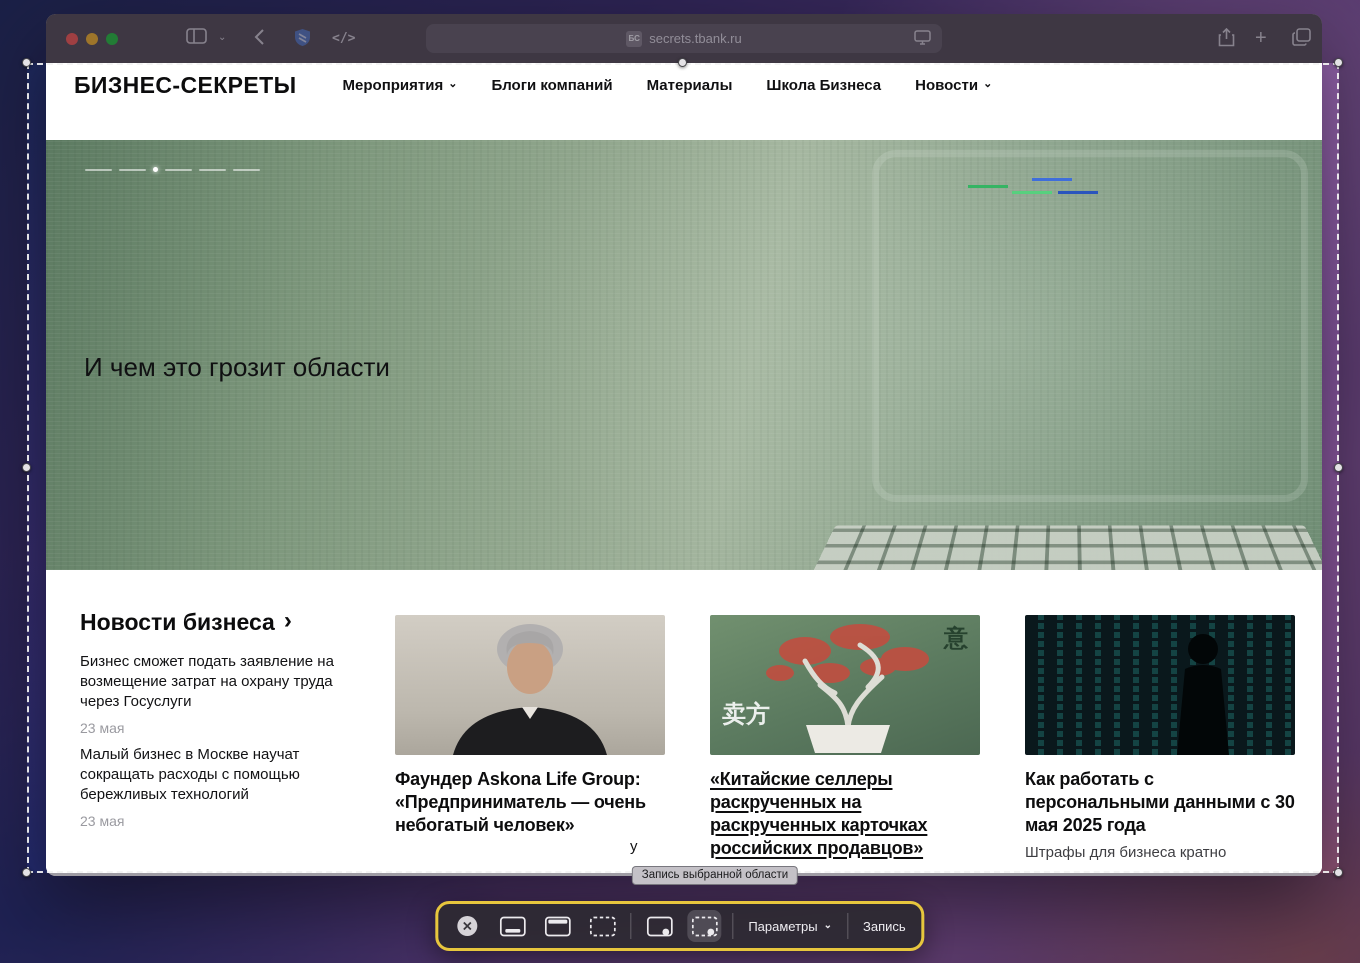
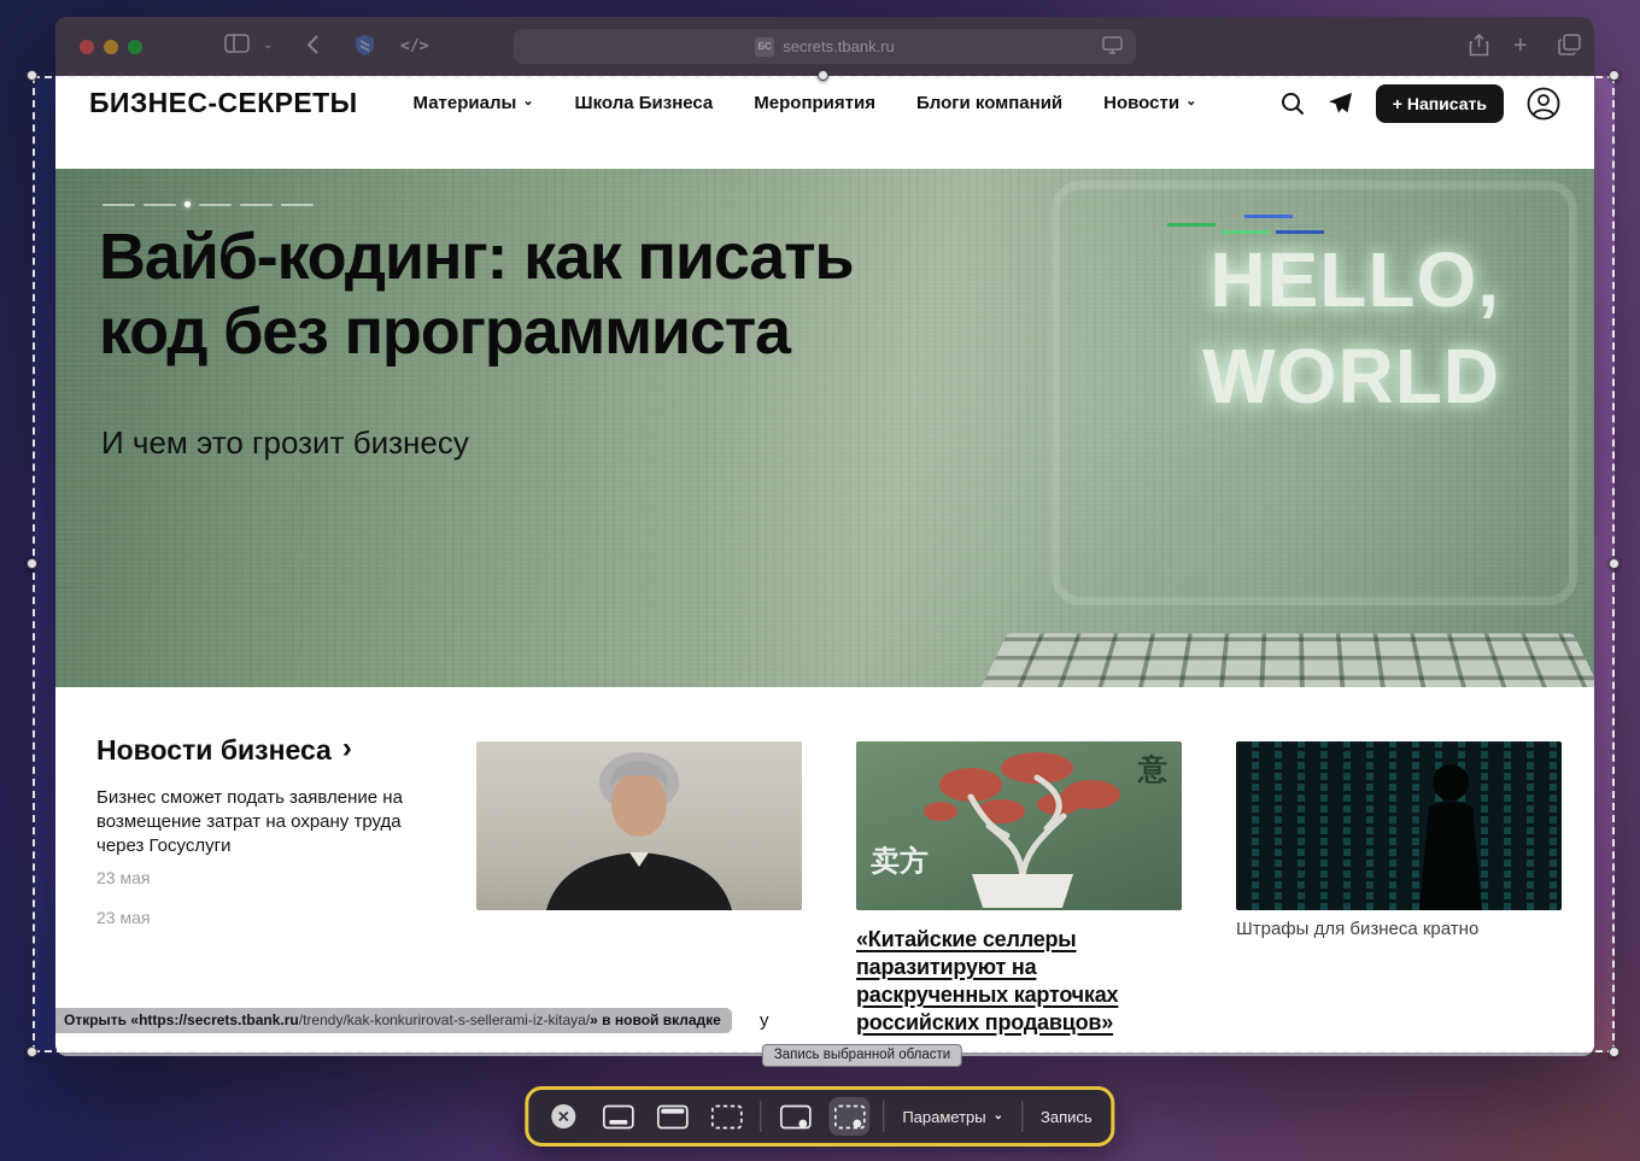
  ⌄
  </>
  БС
  secrets.tbank.ru
  +
  БИЗНЕС-СЕКРЕТЫ
- Мероприятия
+ Материалы
  ⌄
- Блоги компаний
+ Школа Бизнеса
- Материалы
+ Мероприятия
- Школа Бизнеса
+ Блоги компаний
  Новости
  ⌄
+ + Написать
+ Вайб-кодинг: как писать
+ код без программиста
- И чем это грозит области
+ И чем это грозит бизнесу
+ HELLO,
+ WORLD
  Новости бизнеса
  ›
  Бизнес сможет подать заявление на возмещение затрат на охрану труда через Госуслуги
  23 мая
- Малый бизнес в Москве научат сокращать расходы с помощью бережливых технологий
  23 мая
- Фаундер Askona Life Group: «Предприниматель — очень небогатый человек»
  卖方
  意
- «Китайские селлеры раскрученных на раскрученных карточках российских продавцов»
+ «Китайские селлеры паразитируют на раскрученных карточках российских продавцов»
- Как работать с персональными данными с 30 мая 2025 года
  Штрафы для бизнеса кратно
+ Открыть «https://secrets.tbank.ru/trendy/kak-konkurirovat-s-sellerami-iz-kitaya/» в новой вкладке
  у
  Запись выбранной области
  Параметры
  ⌄
  Запись
